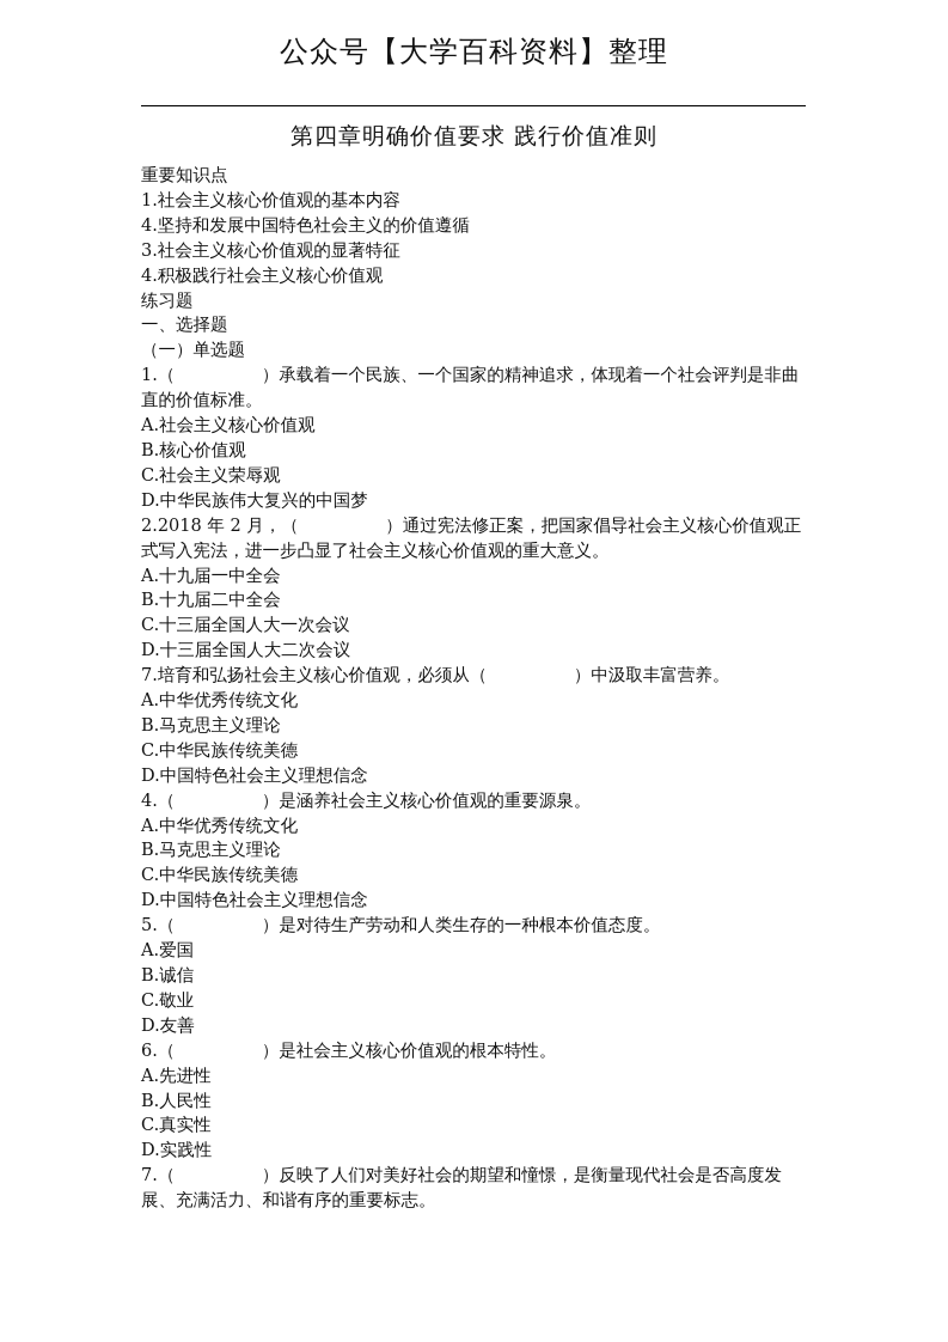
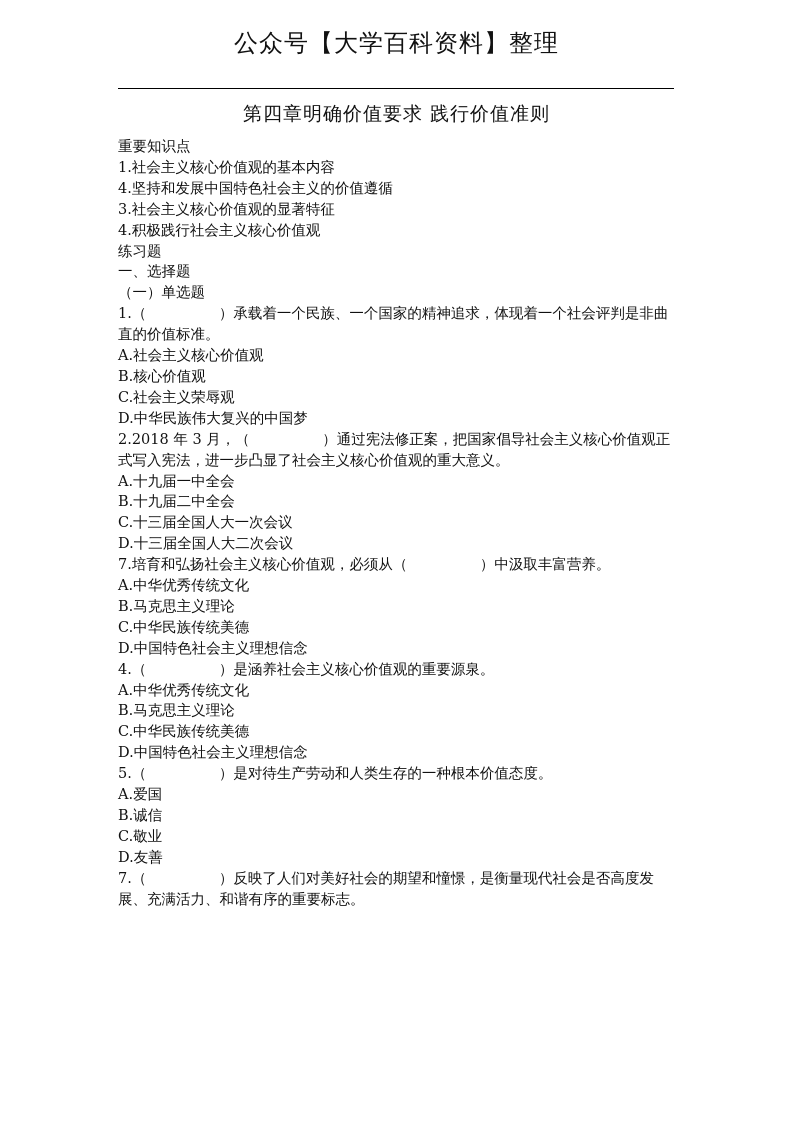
  公众号【大学百科资料】整理
  第四章明确价值要求 践行价值准则
  重要知识点
  1.社会主义核心价值观的基本内容
  4.坚持和发展中国特色社会主义的价值遵循
  3.社会主义核心价值观的显著特征
  4.积极践行社会主义核心价值观
  练习题
  一、选择题
  （一）单选题
  1.（ ）承载着一个民族、一个国家的精神追求，体现着一个社会评判是非曲直的价值标准。
  A.社会主义核心价值观
  B.核心价值观
  C.社会主义荣辱观
  D.中华民族伟大复兴的中国梦
- 2.2018 年 2 月，（ ）通过宪法修正案，把国家倡导社会主义核心价值观正式写入宪法，进一步凸显了社会主义核心价值观的重大意义。
+ 2.2018 年 3 月，（ ）通过宪法修正案，把国家倡导社会主义核心价值观正式写入宪法，进一步凸显了社会主义核心价值观的重大意义。
  A.十九届一中全会
  B.十九届二中全会
  C.十三届全国人大一次会议
  D.十三届全国人大二次会议
  7.培育和弘扬社会主义核心价值观，必须从（ ）中汲取丰富营养。
  A.中华优秀传统文化
  B.马克思主义理论
  C.中华民族传统美德
  D.中国特色社会主义理想信念
  4.（ ）是涵养社会主义核心价值观的重要源泉。
  A.中华优秀传统文化
  B.马克思主义理论
  C.中华民族传统美德
  D.中国特色社会主义理想信念
  5.（ ）是对待生产劳动和人类生存的一种根本价值态度。
  A.爱国
  B.诚信
  C.敬业
  D.友善
- 6.（ ）是社会主义核心价值观的根本特性。
- A.先进性
- B.人民性
- C.真实性
- D.实践性
  7.（ ）反映了人们对美好社会的期望和憧憬，是衡量现代社会是否高度发展、充满活力、和谐有序的重要标志。
